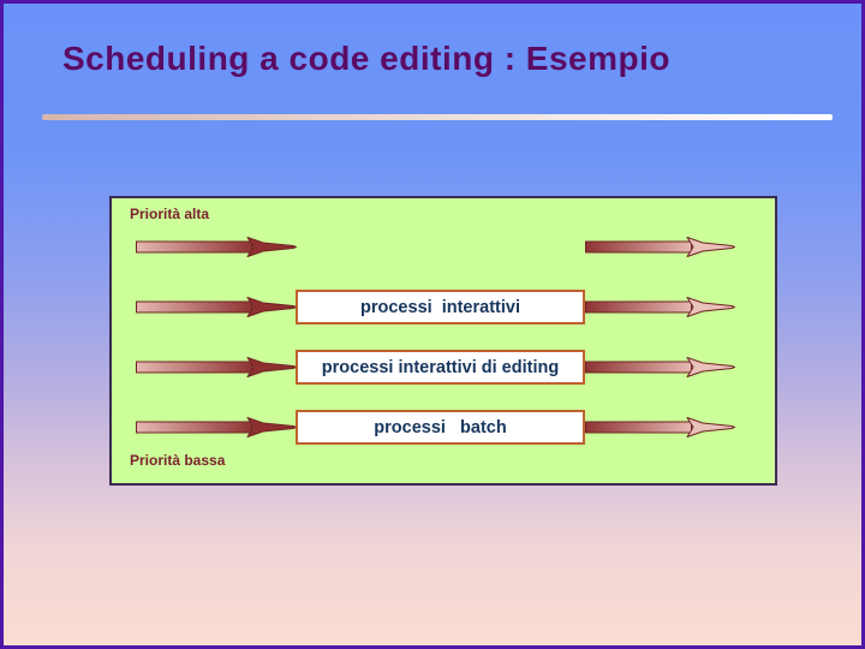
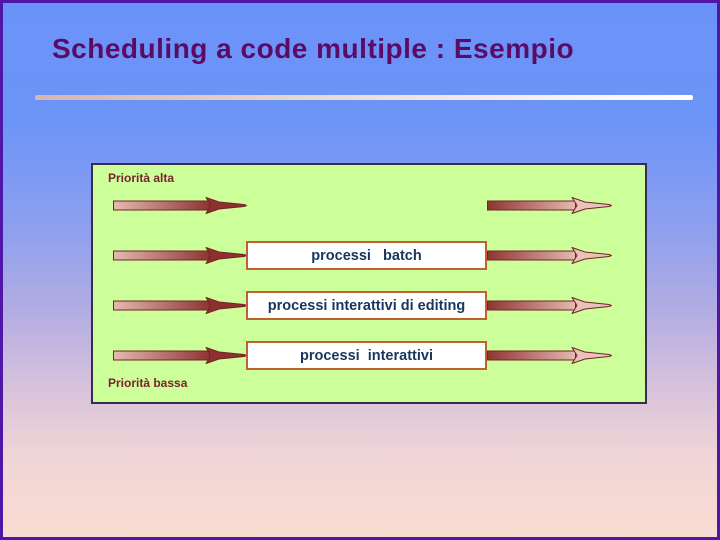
- Scheduling a code editing : Esempio
+ Scheduling a code multiple : Esempio
  Priorità alta
- processi interattivi
+ processi batch
  processi interattivi di editing
- processi batch
+ processi interattivi
  Priorità bassa
